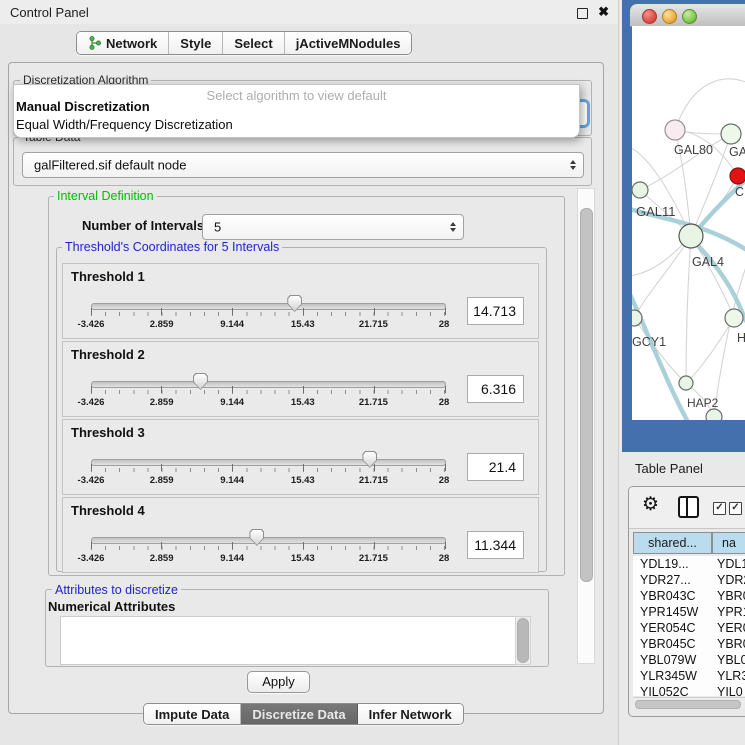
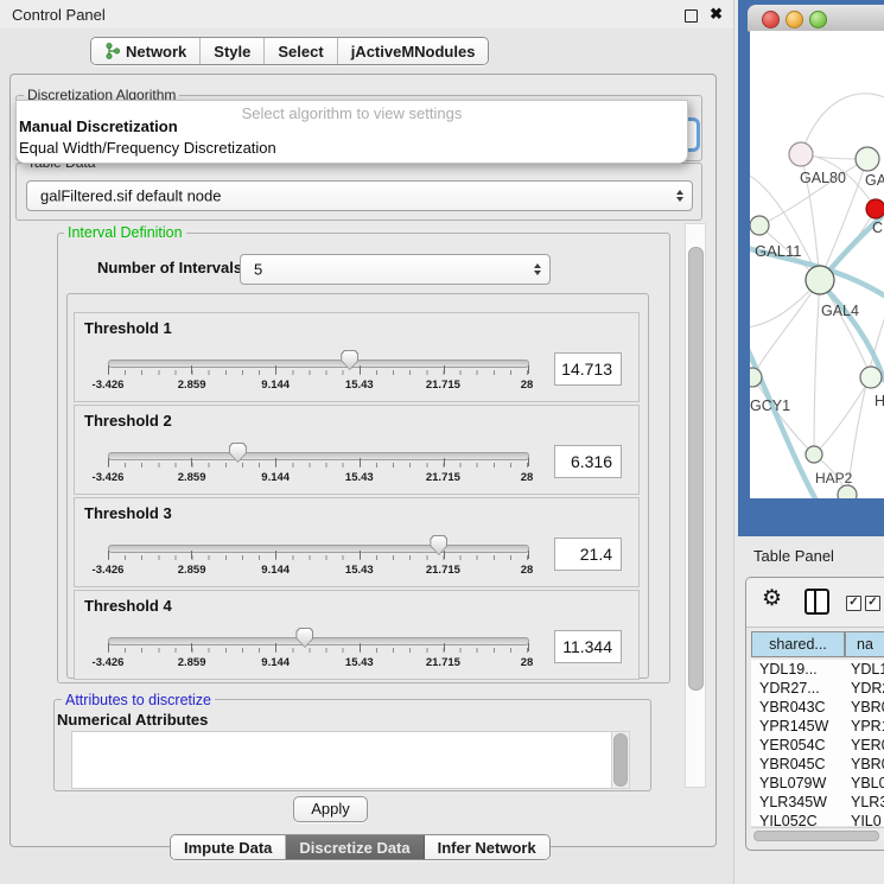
  Control Panel
  ✖
  Network
  Style
  Select
  jActiveMNodules
  Discretization Algorithm
- Select algorithm to view default
+ Select algorithm to view settings
  Manual Discretization
  Equal Width/Frequency Discretization
  galFiltered.sif default node
  Interval Definition
  Number of Intervals
  5
- Threshold's Coordinates for 5 Intervals
  Threshold 1
  -3.426
  2.859
  9.144
  15.43
  21.715
  28
  14.713
  Threshold 2
  -3.426
  2.859
  9.144
  15.43
  21.715
  28
  6.316
  Threshold 3
  -3.426
  2.859
  9.144
  15.43
  21.715
  28
  21.4
  Threshold 4
  -3.426
  2.859
  9.144
  15.43
  21.715
  28
  11.344
  Attributes to discretize
  Numerical Attributes
  Apply
  Impute Data
  Discretize Data
  Infer Network
  GAL80
  GA
  C
  GAL11
  GAL4
  GCY1
  H
  HAP2
  Table Panel
  ⚙
  ✓
  ✓
  shared...
  na
  YDL19...
  YDL
  YDR27...
  YDR
  YBR043C
  YBR
  YPR145W
  YPR
  YER054C
  YER
  YBR045C
  YBR
  YBL079W
  YBL0
  YLR345W
  YLR
  YIL052C
  YIL0
